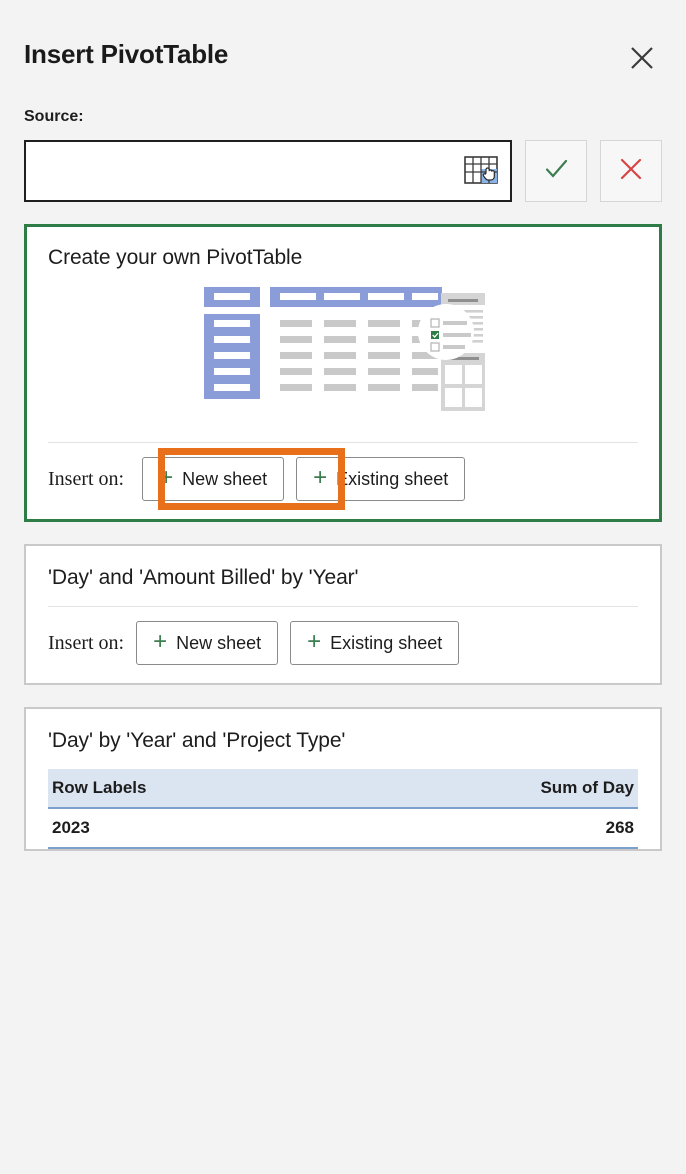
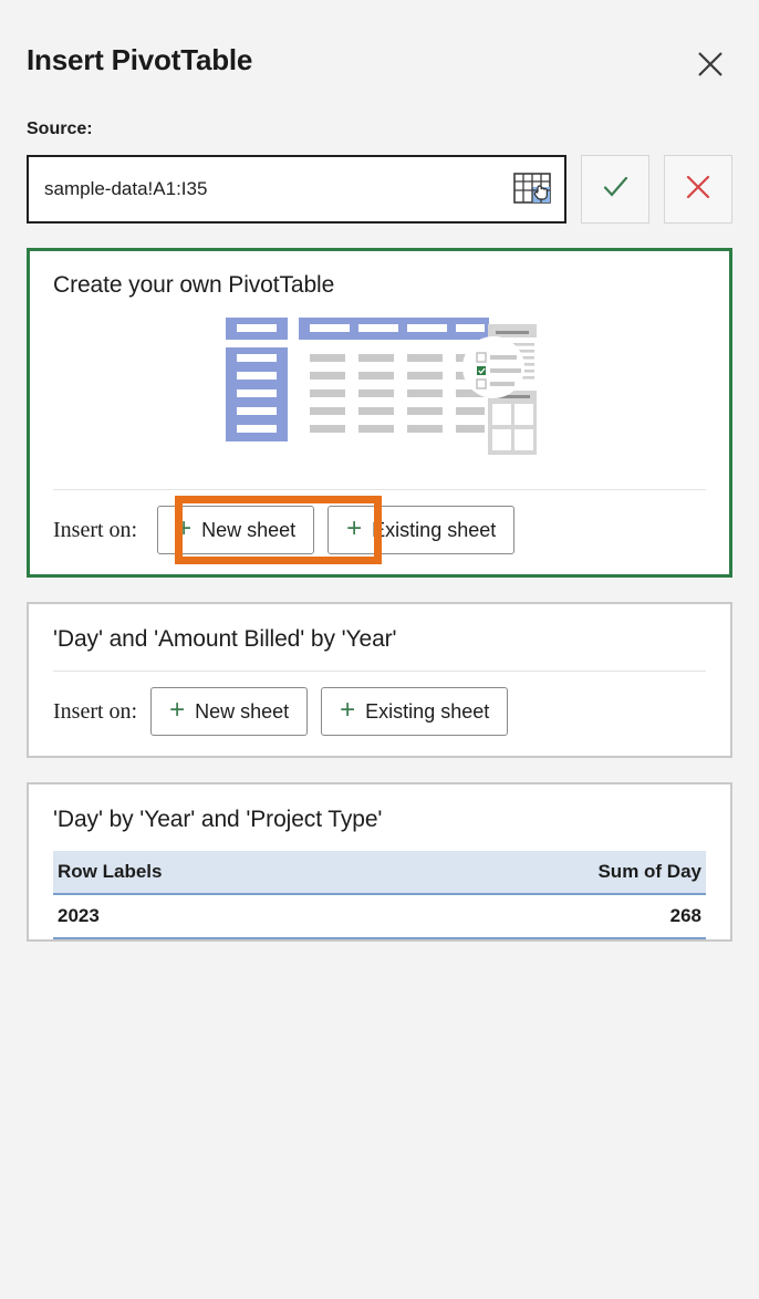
  Insert PivotTable
  Source:
+ sample-data!A1:I35
  Create your own PivotTable
  Insert on:
  +
  New sheet
  +
  Existing sheet
  'Day' and 'Amount Billed' by 'Year'
  Insert on:
  +
  New sheet
  +
  Existing sheet
  'Day' by 'Year' and 'Project Type'
  Row Labels	Sum of Day
  2023	268
